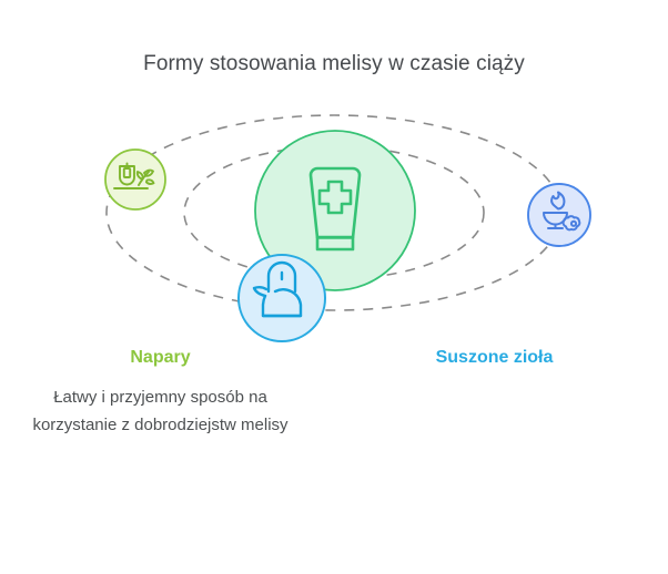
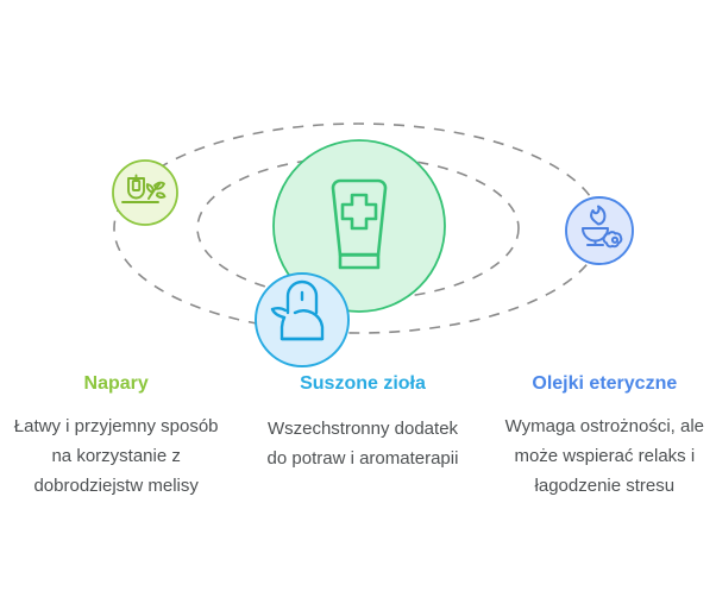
- Formy stosowania melisy w czasie ciąży
  Napary
  Łatwy i przyjemny sposób na korzystanie z dobrodziejstw melisy
  Suszone zioła
+ Wszechstronny dodatek do potraw i aromaterapii
+ Olejki eteryczne
+ Wymaga ostrożności, ale może wspierać relaks i łagodzenie stresu
